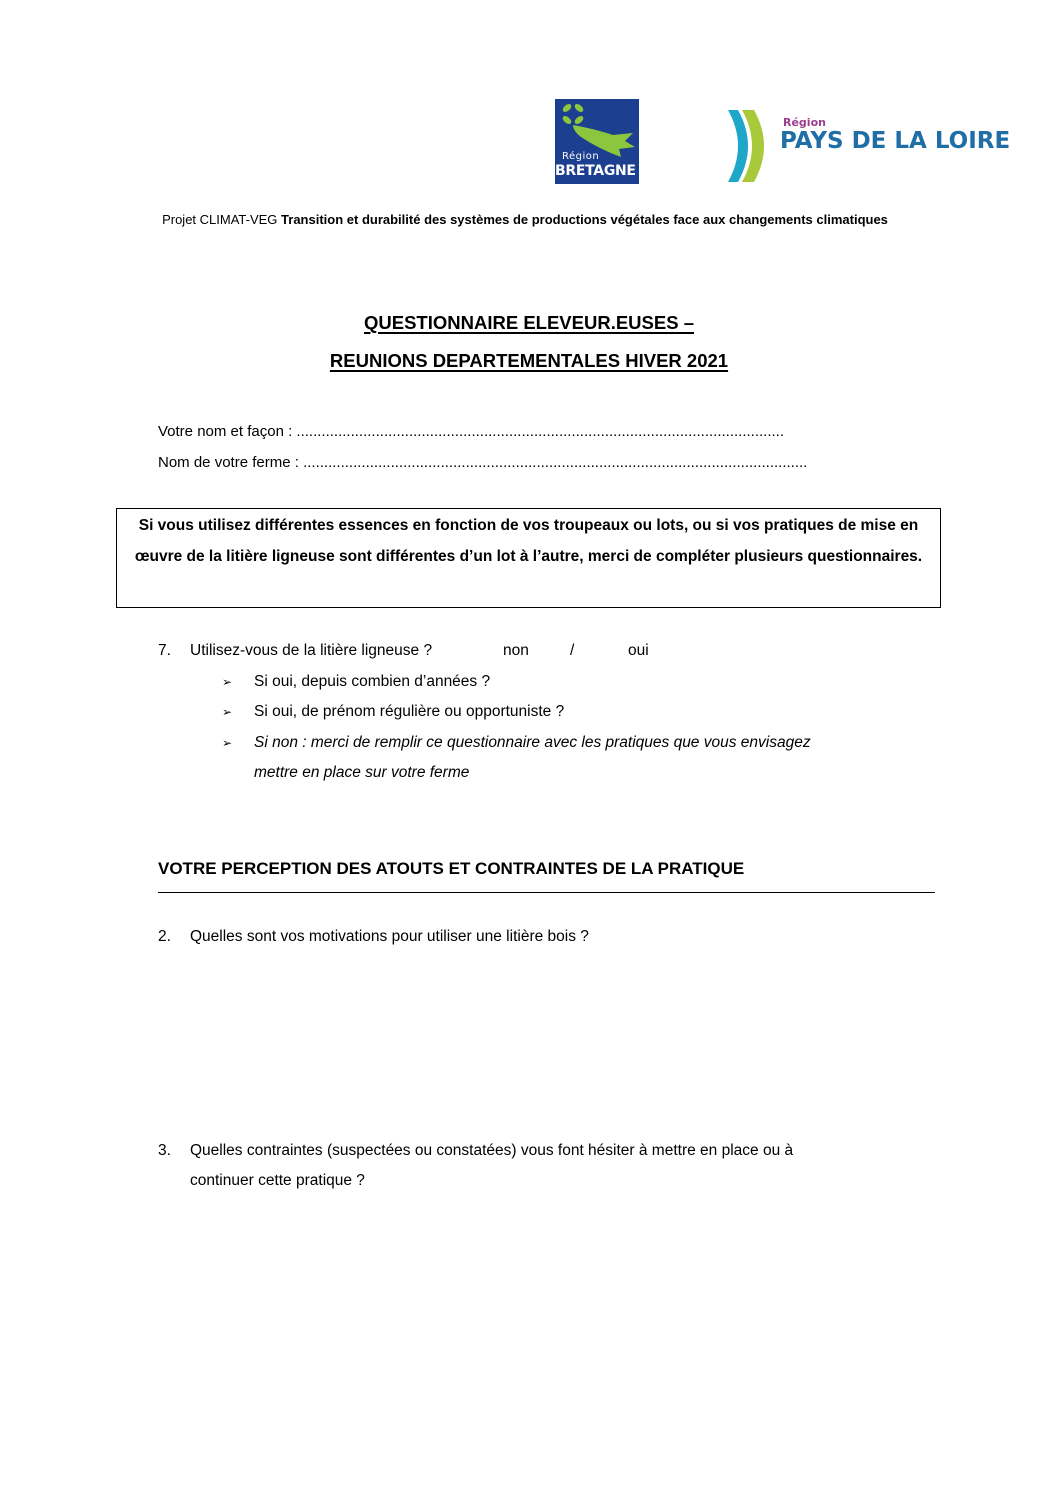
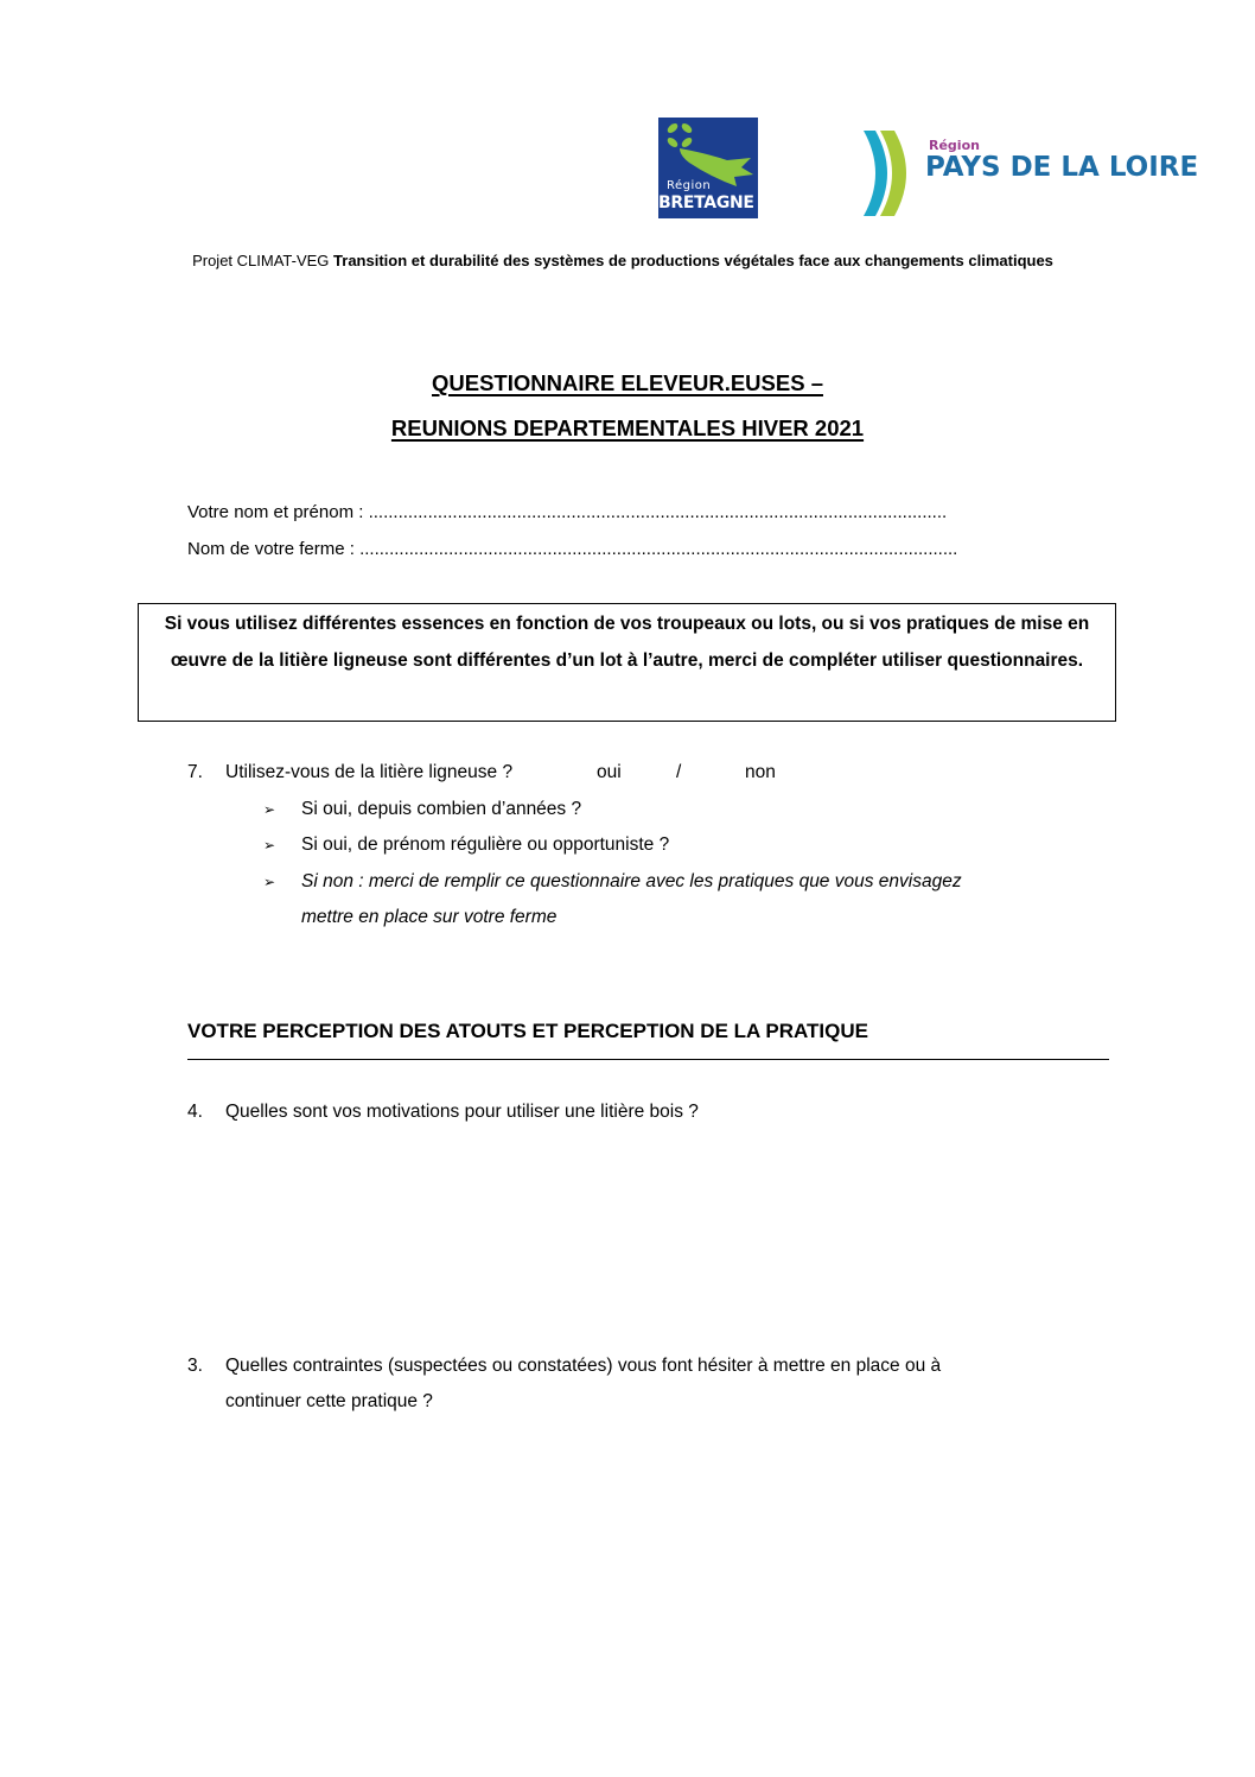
  Région
  BRETAGNE
  Région
  PAYS DE LA LOIRE
  Projet CLIMAT-VEG Transition et durabilité des systèmes de productions végétales face aux changements climatiques
  QUESTIONNAIRE ELEVEUR.EUSES –
  REUNIONS DEPARTEMENTALES HIVER 2021
- Votre nom et façon : .....................................................................................................................
+ Votre nom et prénom : .....................................................................................................................
  Nom de votre ferme : .........................................................................................................................
- Si vous utilisez différentes essences en fonction de vos troupeaux ou lots, ou si vos pratiques de mise en œuvre de la litière ligneuse sont différentes d’un lot à l’autre, merci de compléter plusieurs questionnaires.
+ Si vous utilisez différentes essences en fonction de vos troupeaux ou lots, ou si vos pratiques de mise en œuvre de la litière ligneuse sont différentes d’un lot à l’autre, merci de compléter utiliser questionnaires.
  7. Utilisez-vous de la litière ligneuse ?
- non
+ oui
  /
- oui
+ non
  ➢ Si oui, depuis combien d’années ?
  ➢ Si oui, de prénom régulière ou opportuniste ?
  ➢ Si non : merci de remplir ce questionnaire avec les pratiques que vous envisagez
  mettre en place sur votre ferme
- VOTRE PERCEPTION DES ATOUTS ET CONTRAINTES DE LA PRATIQUE
+ VOTRE PERCEPTION DES ATOUTS ET PERCEPTION DE LA PRATIQUE
- 2. Quelles sont vos motivations pour utiliser une litière bois ?
+ 4. Quelles sont vos motivations pour utiliser une litière bois ?
  3. Quelles contraintes (suspectées ou constatées) vous font hésiter à mettre en place ou à
  continuer cette pratique ?
